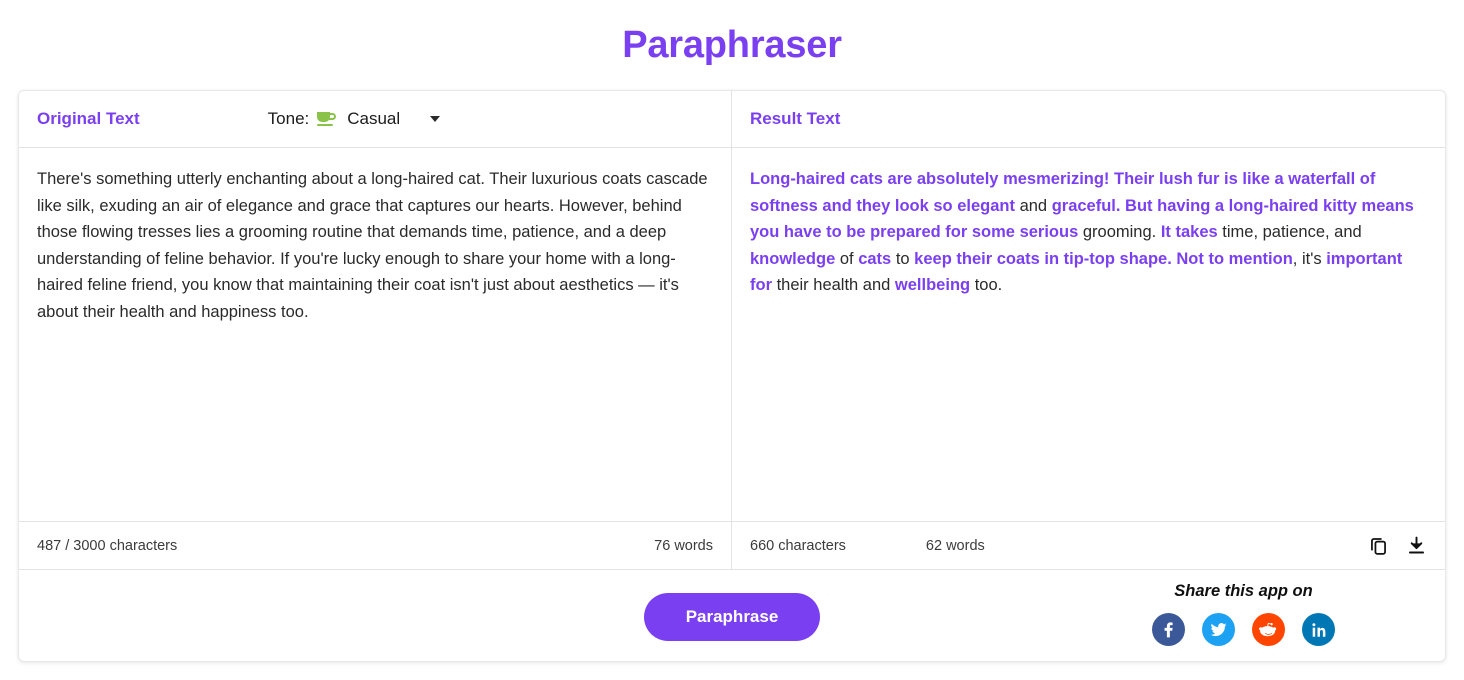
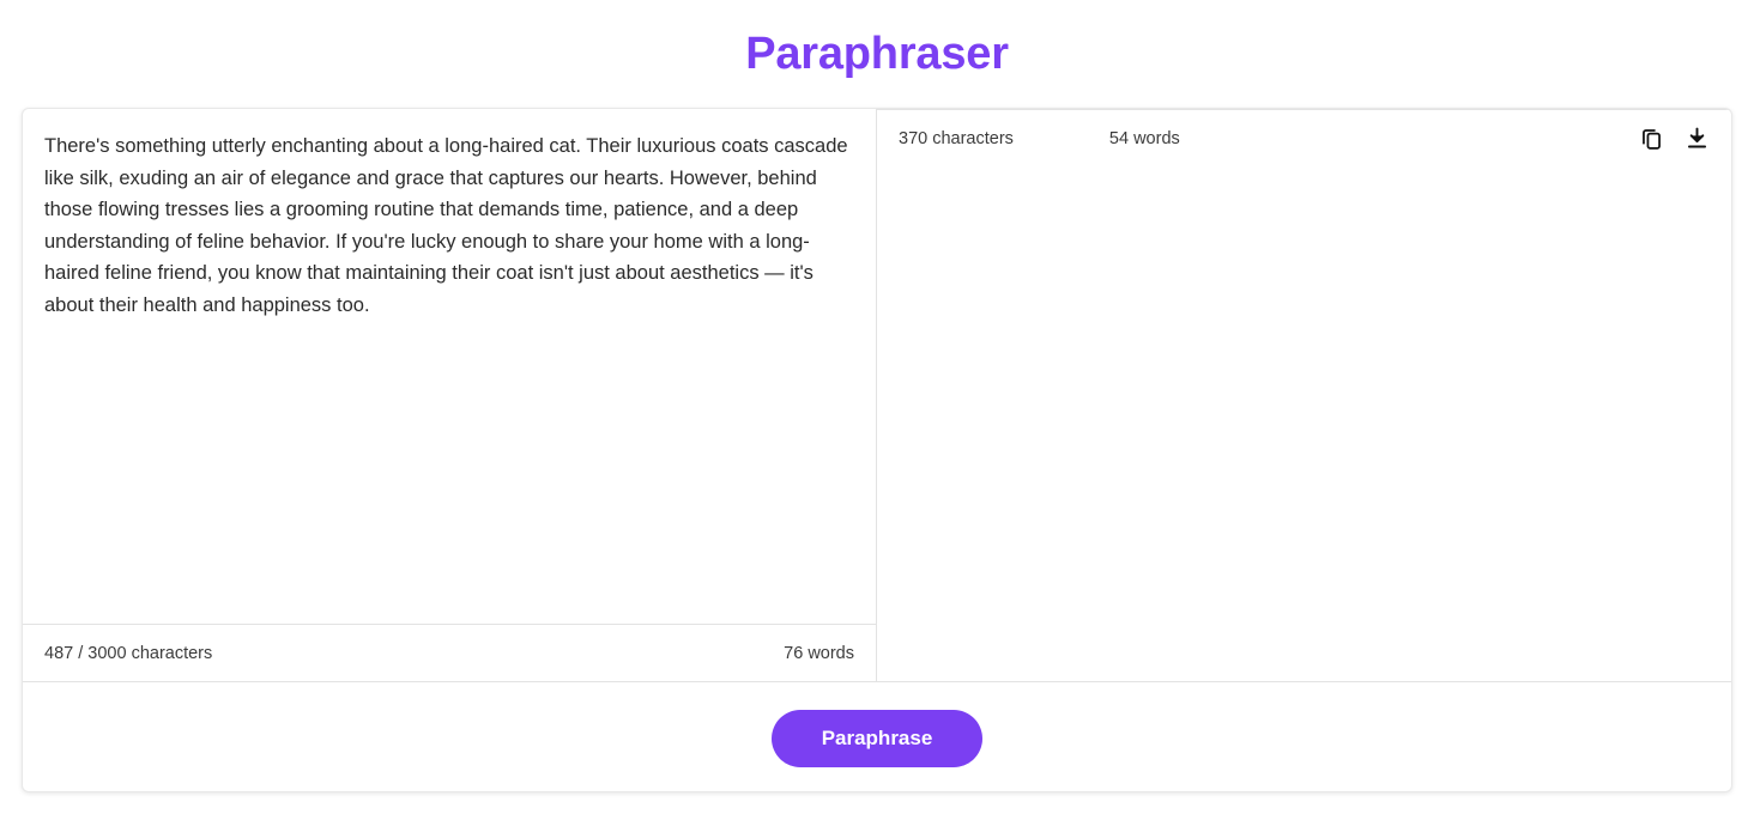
  Paraphraser
- Original Text
- Tone:
- Casual
  There's something utterly enchanting about a long-haired cat. Their luxurious coats cascade like silk, exuding an air of elegance and grace that captures our hearts. However, behind those flowing tresses lies a grooming routine that demands time, patience, and a deep understanding of feline behavior. If you're lucky enough to share your home with a long-haired feline friend, you know that maintaining their coat isn't just about aesthetics — it's about their health and happiness too.
  487 / 3000 characters
  76 words
- Result Text
- Long-haired cats are absolutely mesmerizing! Their lush fur is like a waterfall of softness and they look so elegant and graceful. But having a long-haired kitty means you have to be prepared for some serious grooming. It takes time, patience, and knowledge of cats to keep their coats in tip-top shape. Not to mention, it's important for their health and wellbeing too.
- 660 characters
+ 370 characters
- 62 words
+ 54 words
  Paraphrase
- Share this app on
